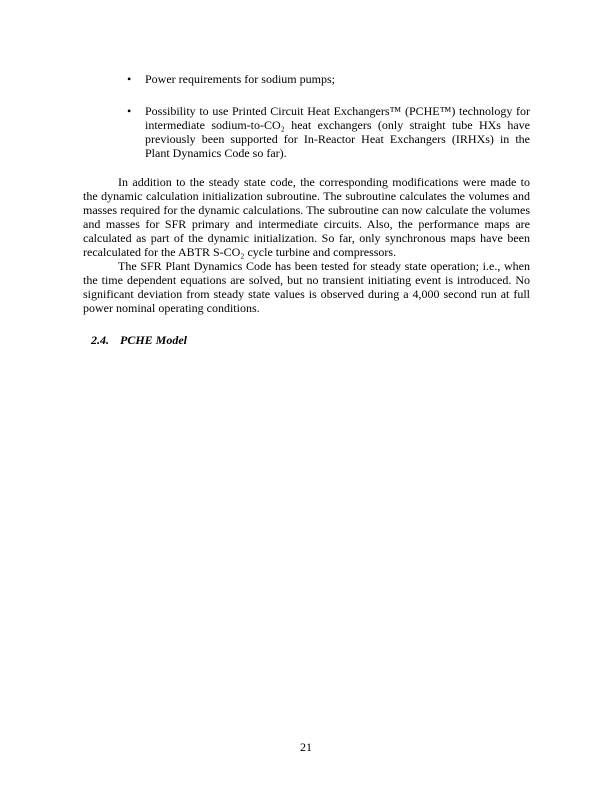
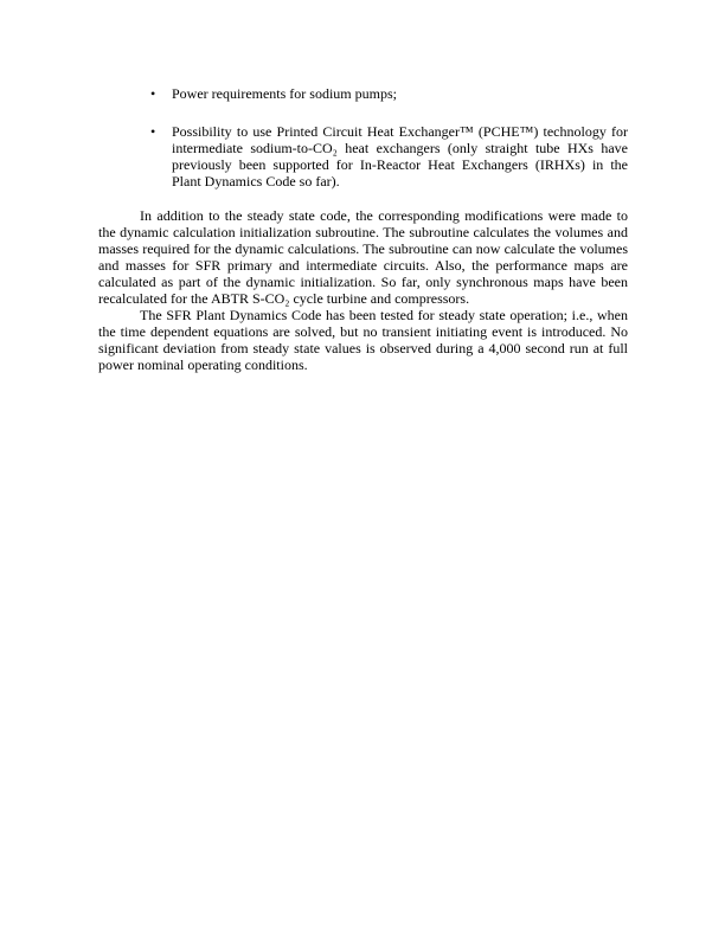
  •
  Power requirements for sodium pumps;
  •
- Possibility to use Printed Circuit Heat Exchangers™ (PCHE™) technology for intermediate sodium-to-CO₂ heat exchangers (only straight tube HXs have previously been supported for In-Reactor Heat Exchangers (IRHXs) in the Plant Dynamics Code so far).
+ Possibility to use Printed Circuit Heat Exchanger™ (PCHE™) technology for intermediate sodium-to-CO₂ heat exchangers (only straight tube HXs have previously been supported for In-Reactor Heat Exchangers (IRHXs) in the Plant Dynamics Code so far).
  In addition to the steady state code, the corresponding modifications were made to the dynamic calculation initialization subroutine. The subroutine calculates the volumes and masses required for the dynamic calculations. The subroutine can now calculate the volumes and masses for SFR primary and intermediate circuits. Also, the performance maps are calculated as part of the dynamic initialization. So far, only synchronous maps have been recalculated for the ABTR S-CO₂ cycle turbine and compressors.
  The SFR Plant Dynamics Code has been tested for steady state operation; i.e., when the time dependent equations are solved, but no transient initiating event is introduced. No significant deviation from steady state values is observed during a 4,000 second run at full power nominal operating conditions.
- 2.4. PCHE Model
- 21
